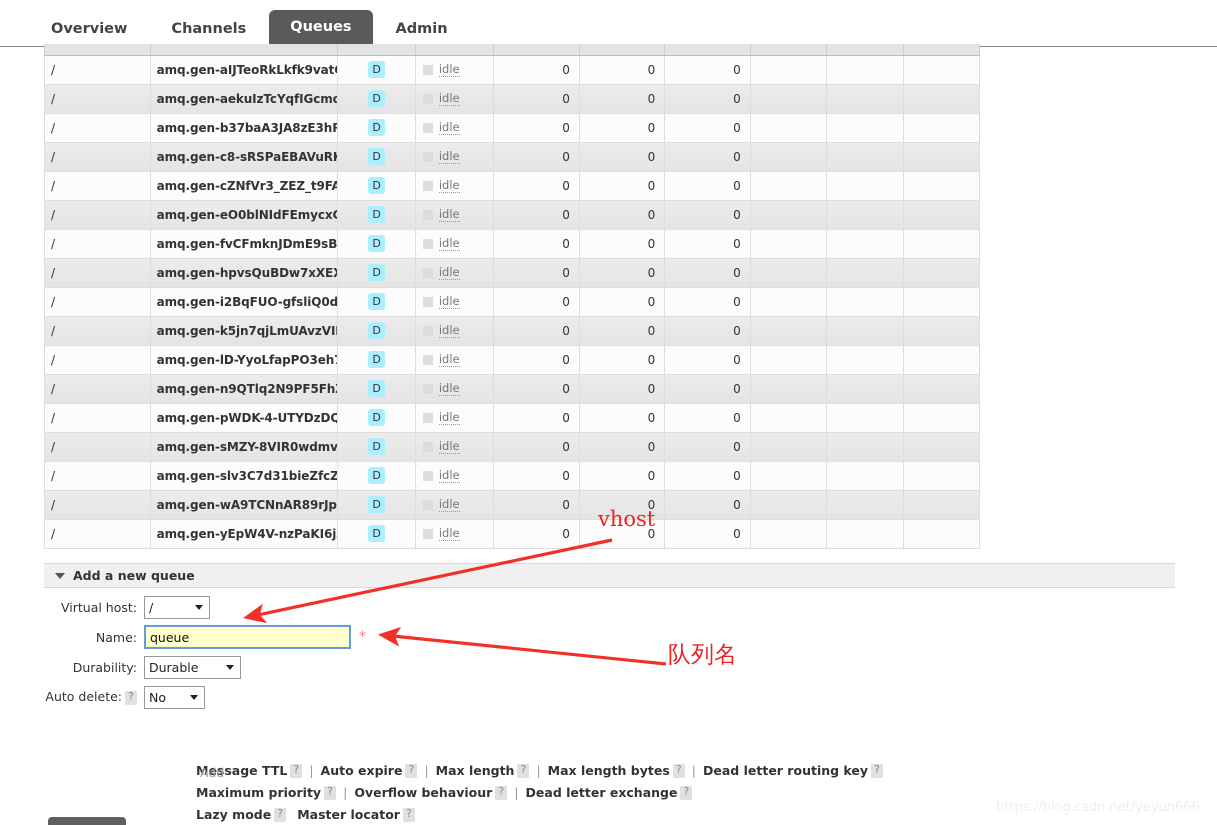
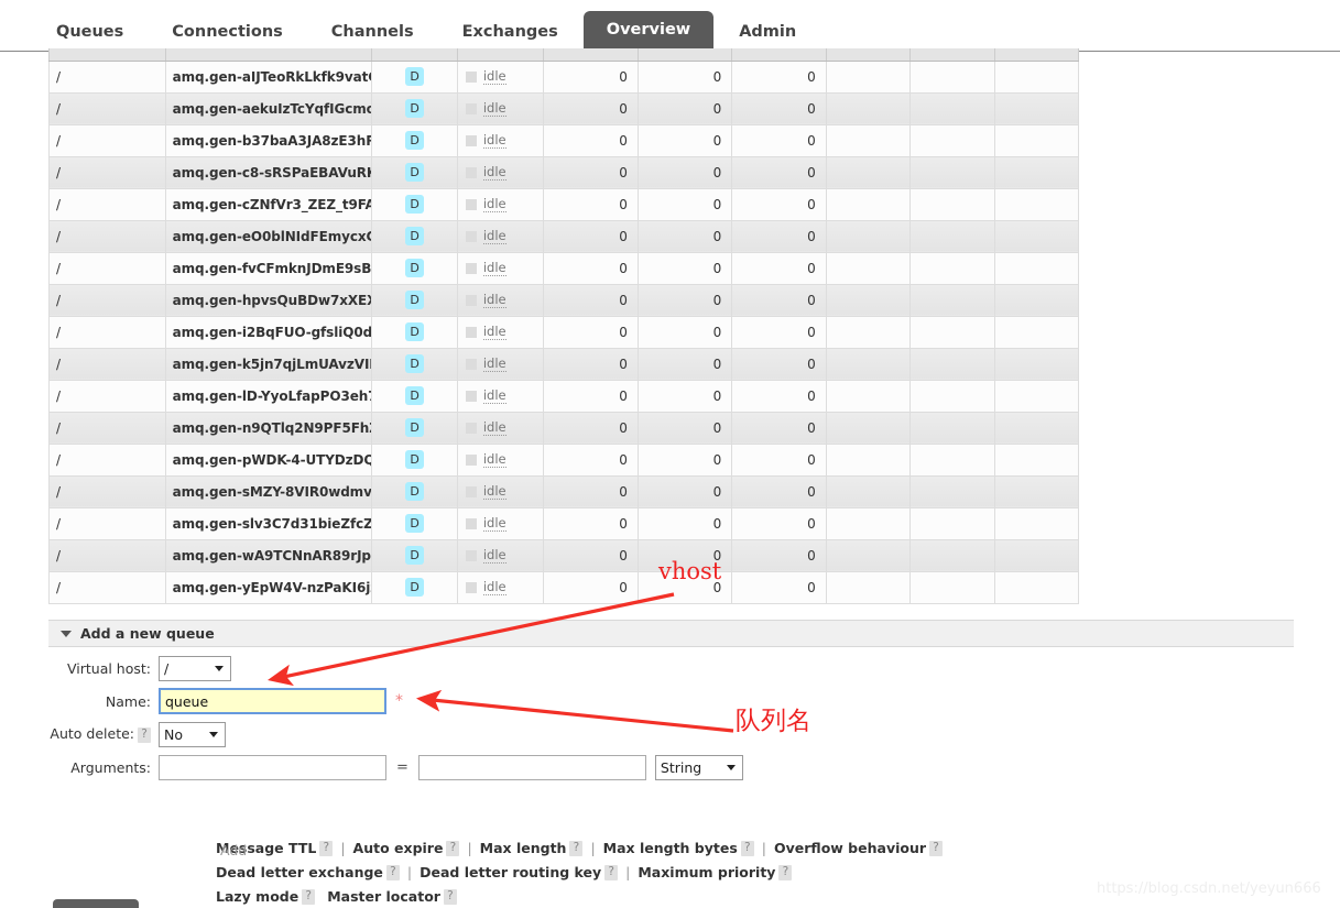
- Overview
+ Queues
+ Connections
  Channels
+ Exchanges
- Queues
+ Overview
  Admin
  /	amq.gen-aIJTeoRkLkfk9vat	D	idle	0	0	0
  /	amq.gen-aekuIzTcYqfIGcmo	D	idle	0	0	0
  /	amq.gen-b37baA3JA8zE3hR	D	idle	0	0	0
  /	amq.gen-c8-sRSPaEBAVuR	D	idle	0	0	0
  /	amq.gen-cZNfVr3_ZEZ_t9FA	D	idle	0	0	0
  /	amq.gen-eO0blNIdFEmycxC	D	idle	0	0	0
  /	amq.gen-fvCFmknJDmE9sB	D	idle	0	0	0
  /	amq.gen-hpvsQuBDw7xXE	D	idle	0	0	0
  /	amq.gen-i2BqFUO-gfsliQ0d	D	idle	0	0	0
  /	amq.gen-k5jn7qjLmUAvzVI	D	idle	0	0	0
  /	amq.gen-lD-YyoLfapPO3eh	D	idle	0	0	0
  /	amq.gen-n9QTlq2N9PF5Fh	D	idle	0	0	0
  /	amq.gen-pWDK-4-UTYDzDQ	D	idle	0	0	0
  /	amq.gen-sMZY-8VIR0wdmv	D	idle	0	0	0
  /	amq.gen-slv3C7d31bieZfcZ	D	idle	0	0	0
  /	amq.gen-wA9TCNnAR89rJp	D	idle	0	0	0
  /	amq.gen-yEpW4V-nzPaKI6j	D	idle	0	0	0
  Add a new queue
  Virtual host:
  /
  Name:
  queue
  *
- Durability:
- Durable
  Auto delete: ?
  No
+ Arguments:
+ =
+ String
  Add
  Message TTL
  ?
  |
  Auto expire
  ?
  |
  Max length
  ?
  |
  Max length bytes
  ?
  |
- Dead letter routing key
+ Overflow behaviour
  ?
- Maximum priority
+ Dead letter exchange
  ?
  |
- Overflow behaviour
+ Dead letter routing key
  ?
  |
- Dead letter exchange
+ Maximum priority
  ?
  Lazy mode
  ?
  Master locator
  ?
  vhost
  队列名
